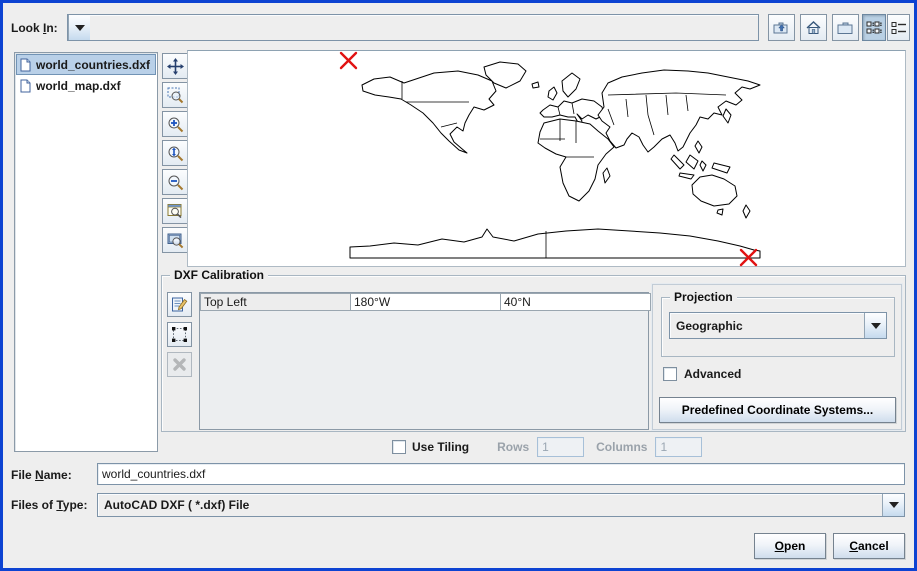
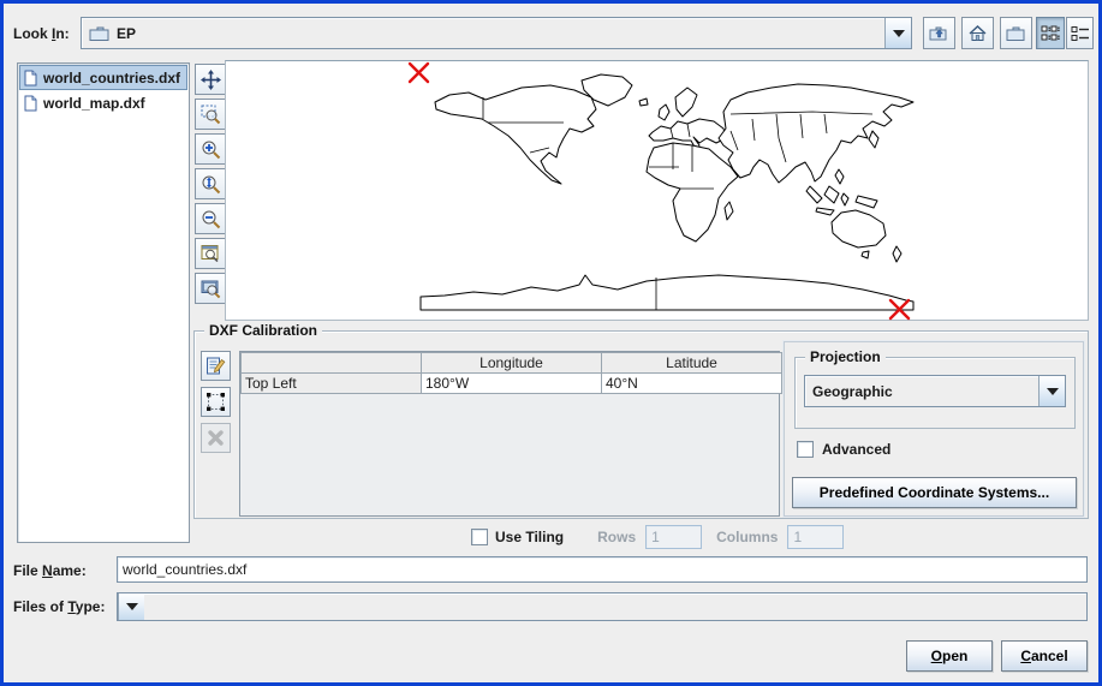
  Look In:
+ EP
  world_countries.dxf
  world_map.dxf
  DXF Calibration
+ 	Longitude	Latitude
  Top Left	180°W	40°N
  Projection
  Geographic
  Advanced
  Predefined Coordinate Systems...
  Use Tiling
  Rows
  1
  Columns
  1
  File Name:
  world_countries.dxf
  Files of Type:
- AutoCAD DXF ( *.dxf) File
  Open
  Cancel
